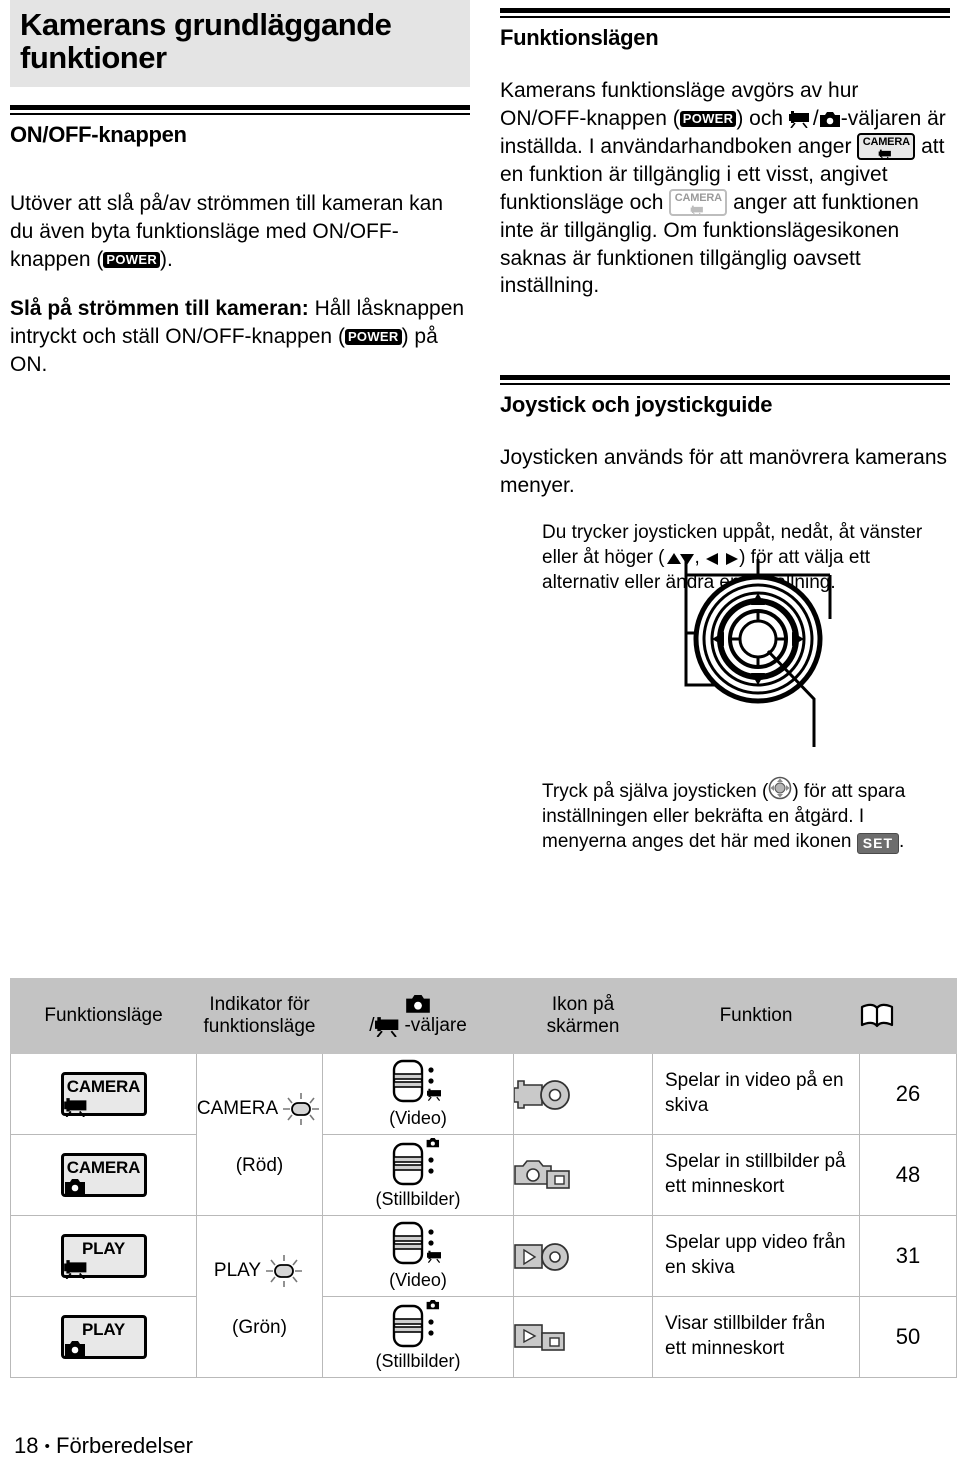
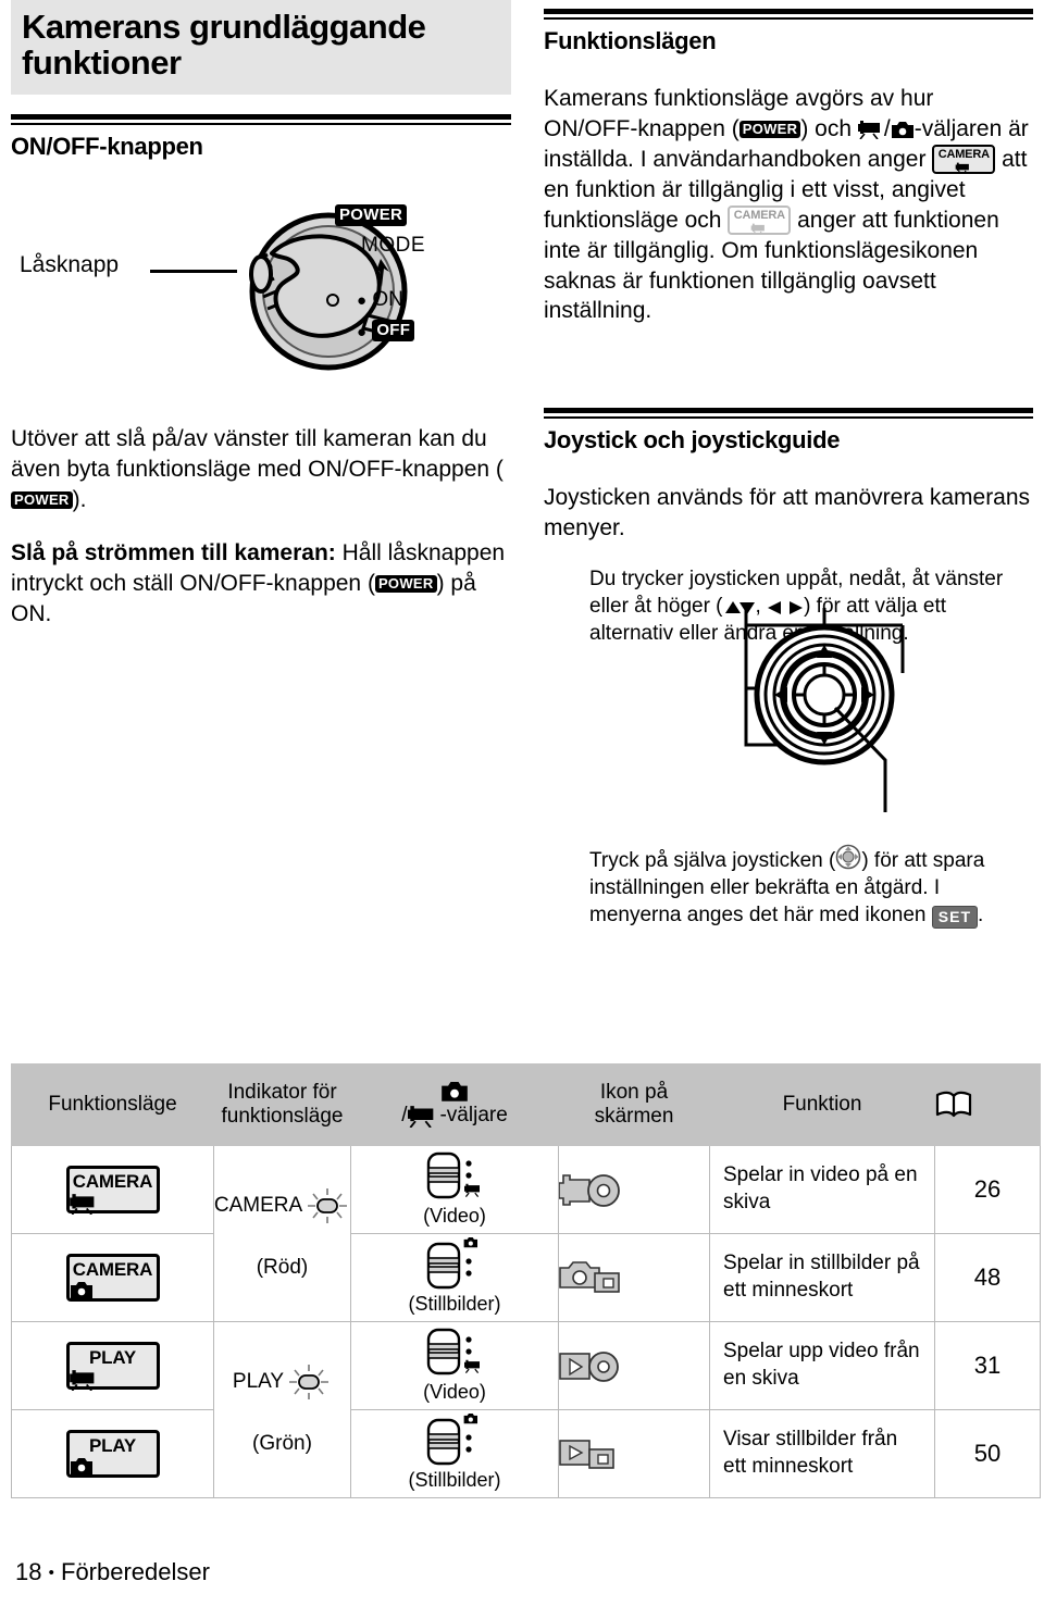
  Kamerans grundläggande funktioner
  ON/OFF-knappen
+ Låsknapp
+ POWER
+ MODE
+ ● ON
+ ● OFF
- Utöver att slå på/av strömmen till kameran kan du även byta funktionsläge med ON/OFF-knappen ( POWER ).
+ Utöver att slå på/av vänster till kameran kan du även byta funktionsläge med ON/OFF-knappen (POWER ).
  Slå på strömmen till kameran: Håll låsknappen intryckt och ställ ON/OFF-knappen ( POWER ) på ON.
  Funktionslägen
  Kamerans funktionsläge avgörs av hur ON/OFF-knappen ( POWER ) och / -väljaren är inställda. I användarhandboken anger
  CAMERA
  att en funktion är tillgänglig i ett visst, angivet funktionsläge och
  CAMERA
  anger att funktionen inte är tillgänglig. Om funktionslägesikonen saknas är funktionen tillgänglig oavsett inställning.
  Joystick och joystickguide
  Joysticken används för att manövrera kamerans menyer.
  Du trycker joysticken uppåt, nedåt, åt vänster eller åt höger ( , ) för att välja ett alternativ eller ändra ellning.
  Tryck på själva joysticken ( ) för att spara inställningen eller bekräfta en åtgärd. I menyerna anges det här med ikonen SET .
  Funktionsläge	Indikator för funktionsläge	/ -väljare	Ikon på skärmen	Funktion
  CAMERA	CAMERA (Röd)	(Video)		Spelar in video på en skiva	26
  CAMERA	(Stillbilder)		Spelar in stillbilder på ett minneskort	48
  PLAY	PLAY (Grön)	(Video)		Spelar upp video från en skiva	31
  PLAY	(Stillbilder)		Visar stillbilder från ett minneskort	50
  18 • Förberedelser
